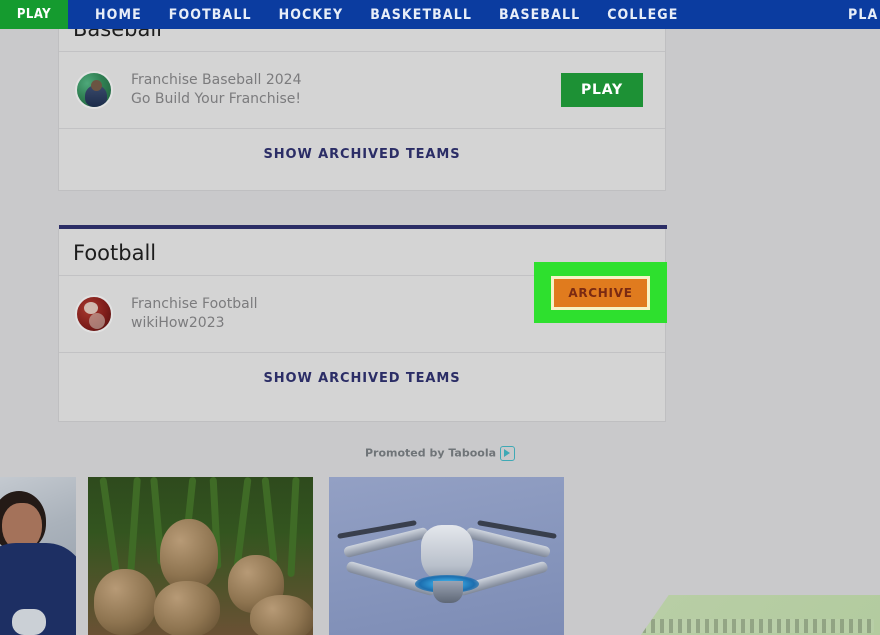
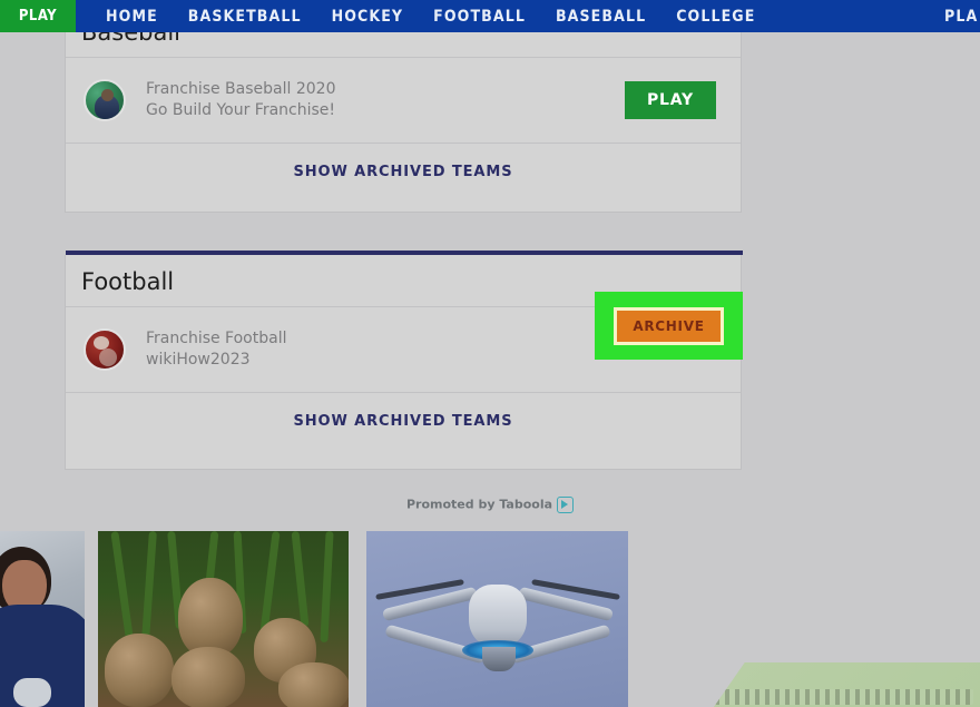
  PLAY
  HOME
- FOOTBALL
+ BASKETBALL
  HOCKEY
- BASKETBALL
+ FOOTBALL
  BASEBALL
  COLLEGE
  PLA
  Baseball
- Franchise Baseball 2024
+ Franchise Baseball 2020
  Go Build Your Franchise!
  PLAY
  SHOW ARCHIVED TEAMS
  Football
  Franchise Football
  wikiHow2023
  ARCHIVE
  SHOW ARCHIVED TEAMS
  Promoted by Taboola
